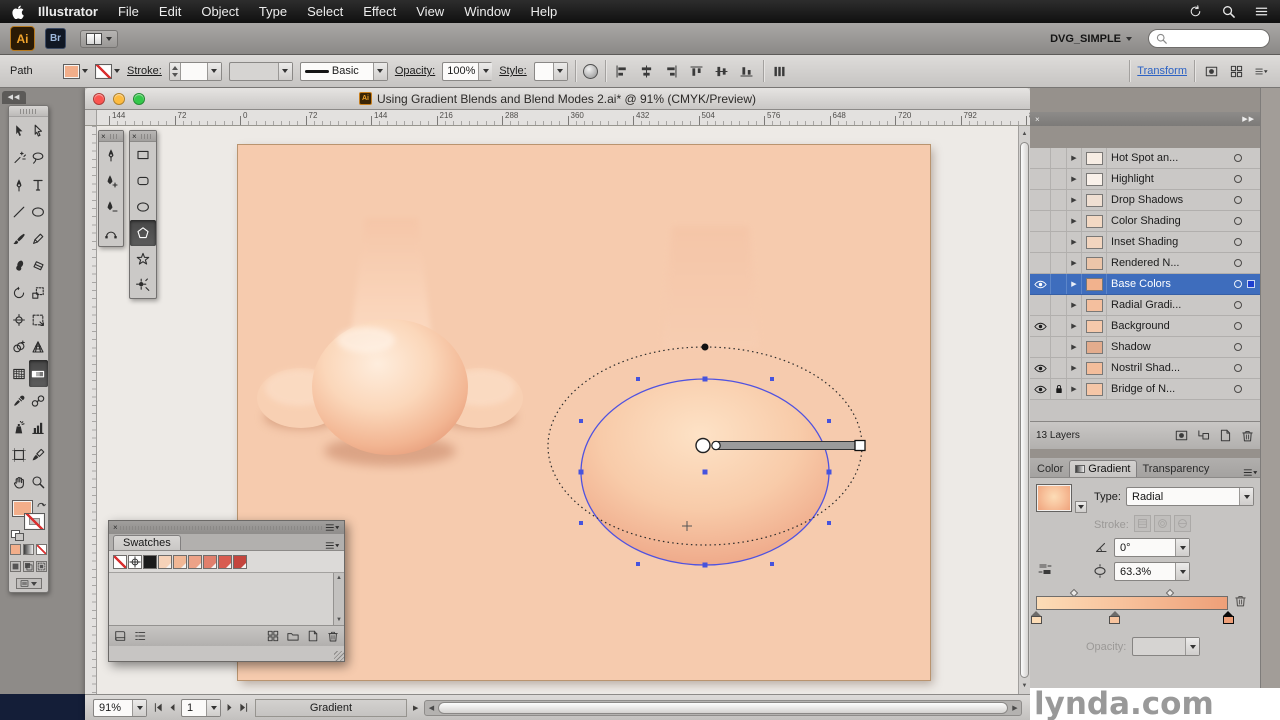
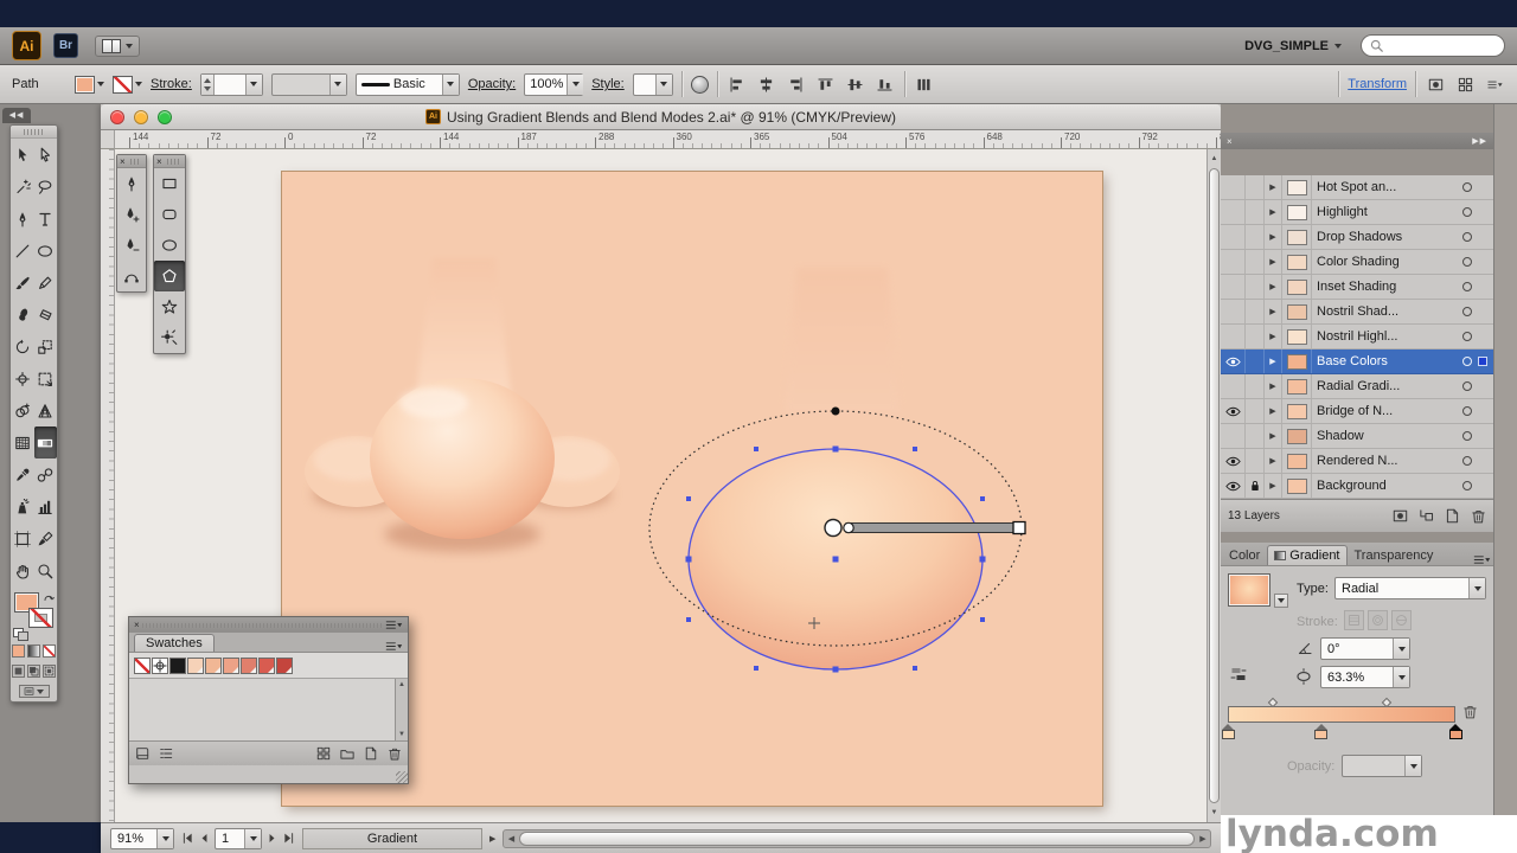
- Illustrator
- File
- Edit
- Object
- Type
- Select
- Effect
- View
- Window
- Help
  Ai
  Br
  DVG_SIMPLE
  Path
  Stroke:
  Basic
  Opacity:
  100%
  Style:
  Transform
  Using Gradient Blends and Blend Modes 2.ai* @ 91% (CMYK/Preview)
  144
  72
  0
  72
  144
- 216
+ 187
  288
  360
- 432
+ 365
  504
  576
  648
  720
  792
  ×
  ×
  ×
  Swatches
  91%
  1
  Gradient
  ×
  Hot Spot an...
  Highlight
  Drop Shadows
  Color Shading
  Inset Shading
- Rendered N...
+ Nostril Shad...
+ Nostril Highl...
  Base Colors
  Radial Gradi...
- Background
+ Bridge of N...
  Shadow
- Nostril Shad...
+ Rendered N...
- Bridge of N...
+ Background
  13 Layers
  Color
  Gradient
  Transparency
  Type:
  Radial
  Stroke:
  0°
  63.3%
  Opacity:
  lynda.com
